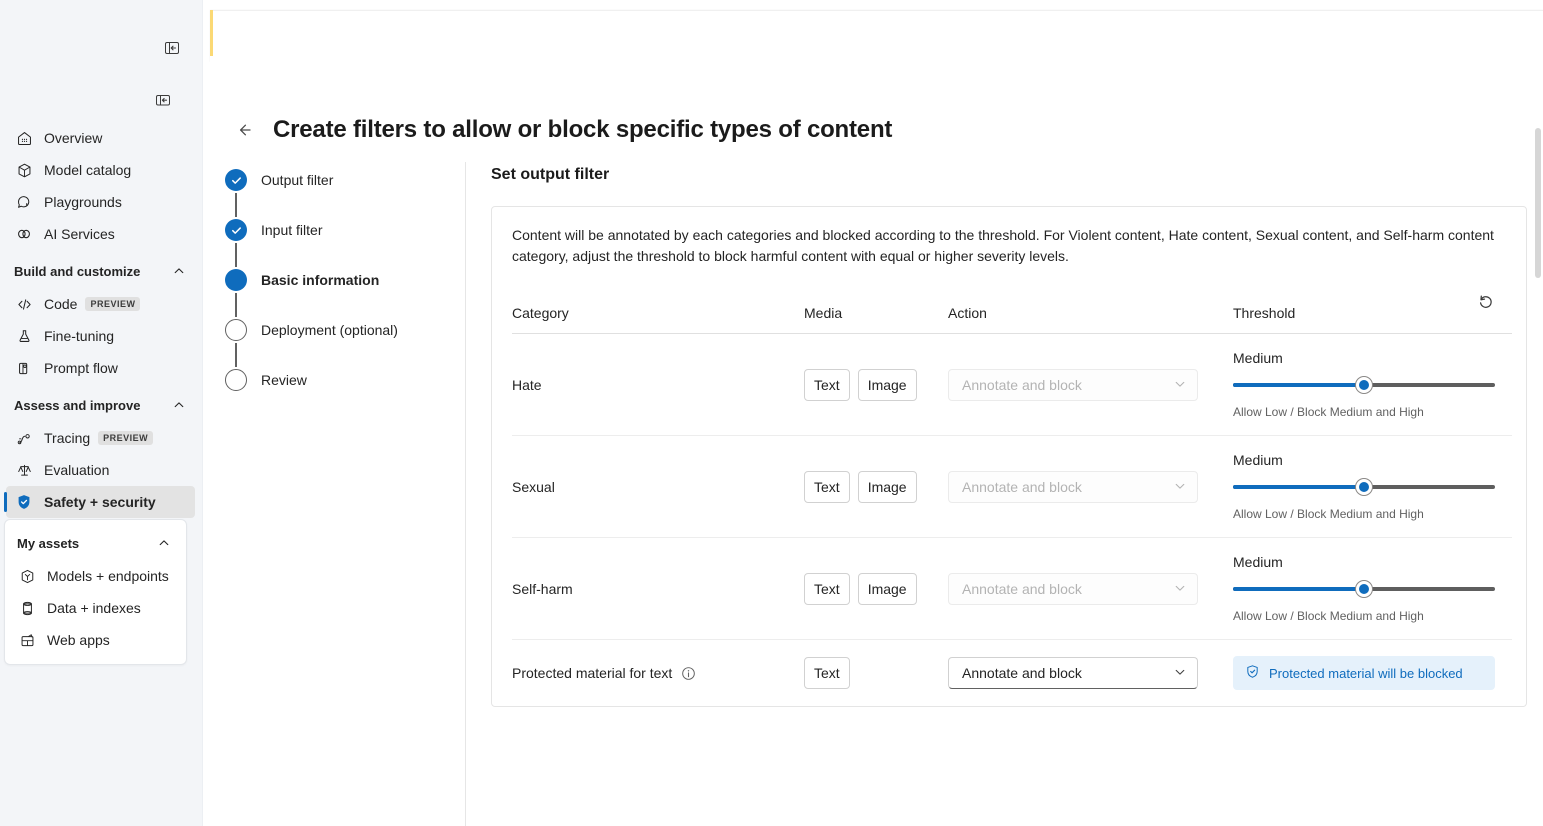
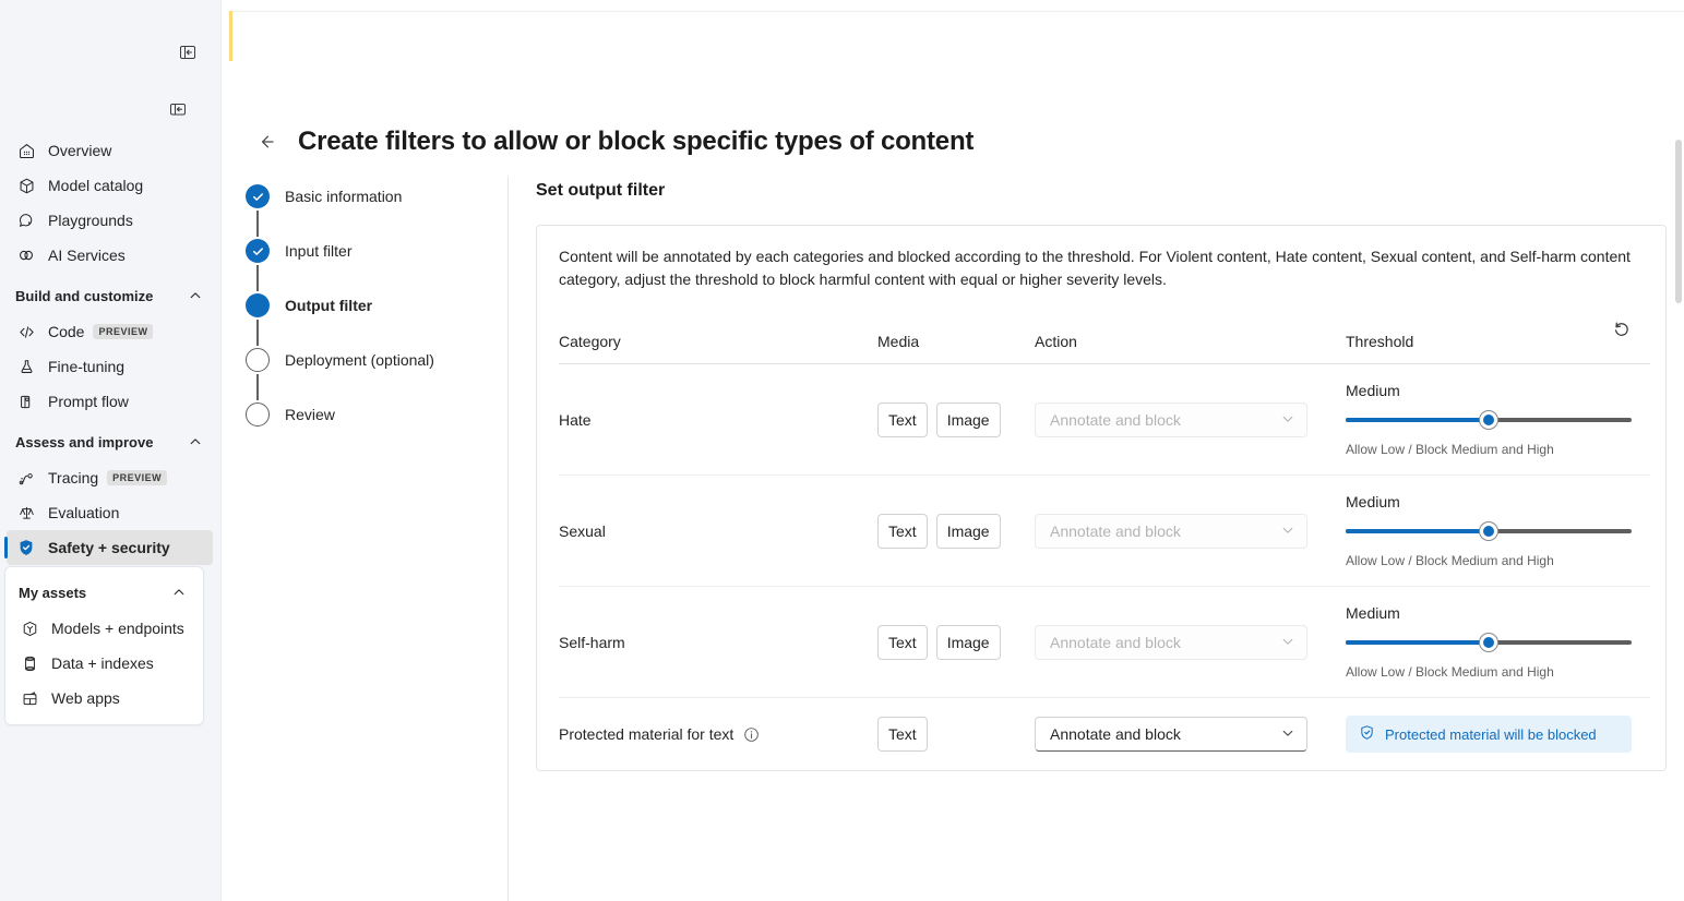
  Overview
  Model catalog
  Playgrounds
  AI Services
  Build and customize
  Code
  PREVIEW
  Fine-tuning
  Prompt flow
  Assess and improve
  Tracing
  PREVIEW
  Evaluation
  Safety + security
  My assets
  Models + endpoints
  Data + indexes
  Web apps
  Create filters to allow or block specific types of content
- Output filter
+ Basic information
  Input filter
- Basic information
+ Output filter
  Deployment (optional)
  Review
  Set output filter
  Content will be annotated by each categories and blocked according to the threshold. For Violent content, Hate content, Sexual content, and Self-harm content category, adjust the threshold to block harmful content with equal or higher severity levels.
  Category	Media	Action	Threshold
  Hate	Text Image	Annotate and block	Medium Allow Low / Block Medium and High
  Sexual	Text Image	Annotate and block	Medium Allow Low / Block Medium and High
  Self-harm	Text Image	Annotate and block	Medium Allow Low / Block Medium and High
  Protected material for text	Text	Annotate and block	Protected material will be blocked
